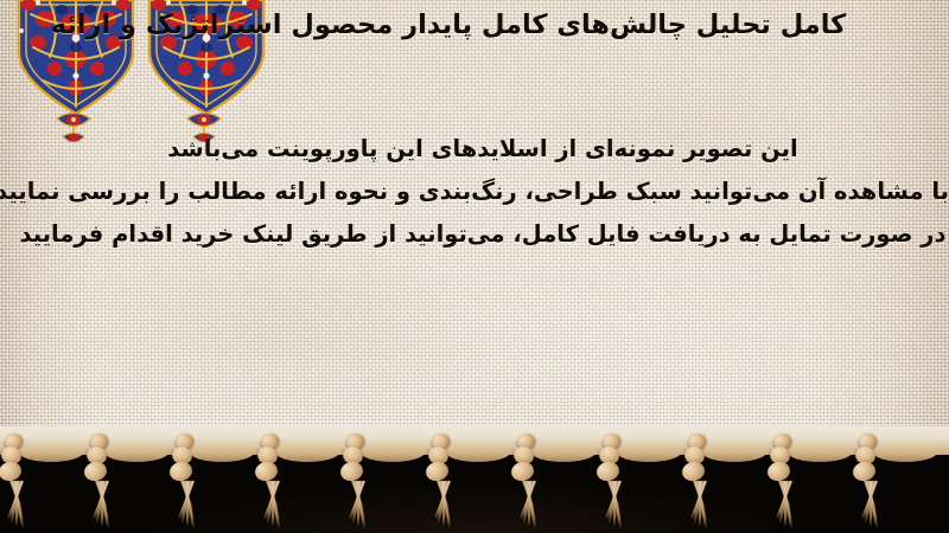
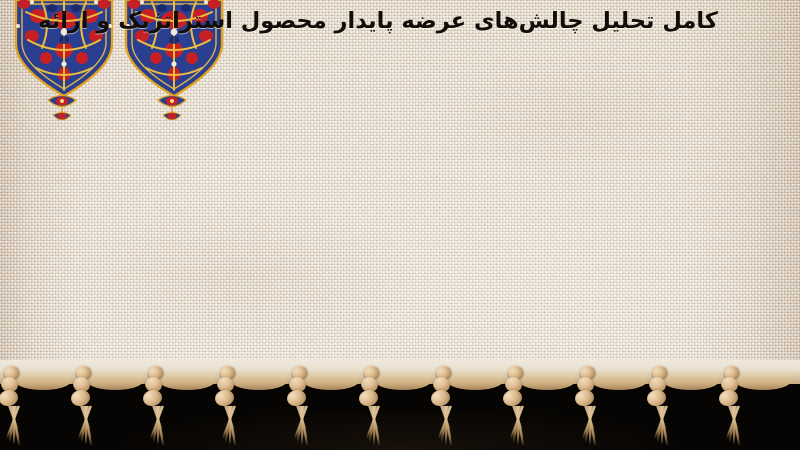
- کامل تحلیل چالش‌های کامل پایدار محصول استراتژیک و ارائه
+ کامل تحلیل چالش‌های عرضه پایدار محصول استراتژیک و ارائه
- این تصویر نمونه‌ای از اسلایدهای این پاورپوینت می‌باشد
- با مشاهده آن می‌توانید سبک طراحی، رنگ‌بندی و نحوه ارائه مطالب را بررسی نمایید
- در صورت تمایل به دریافت فایل کامل، می‌توانید از طریق لینک خرید اقدام فرمایید
